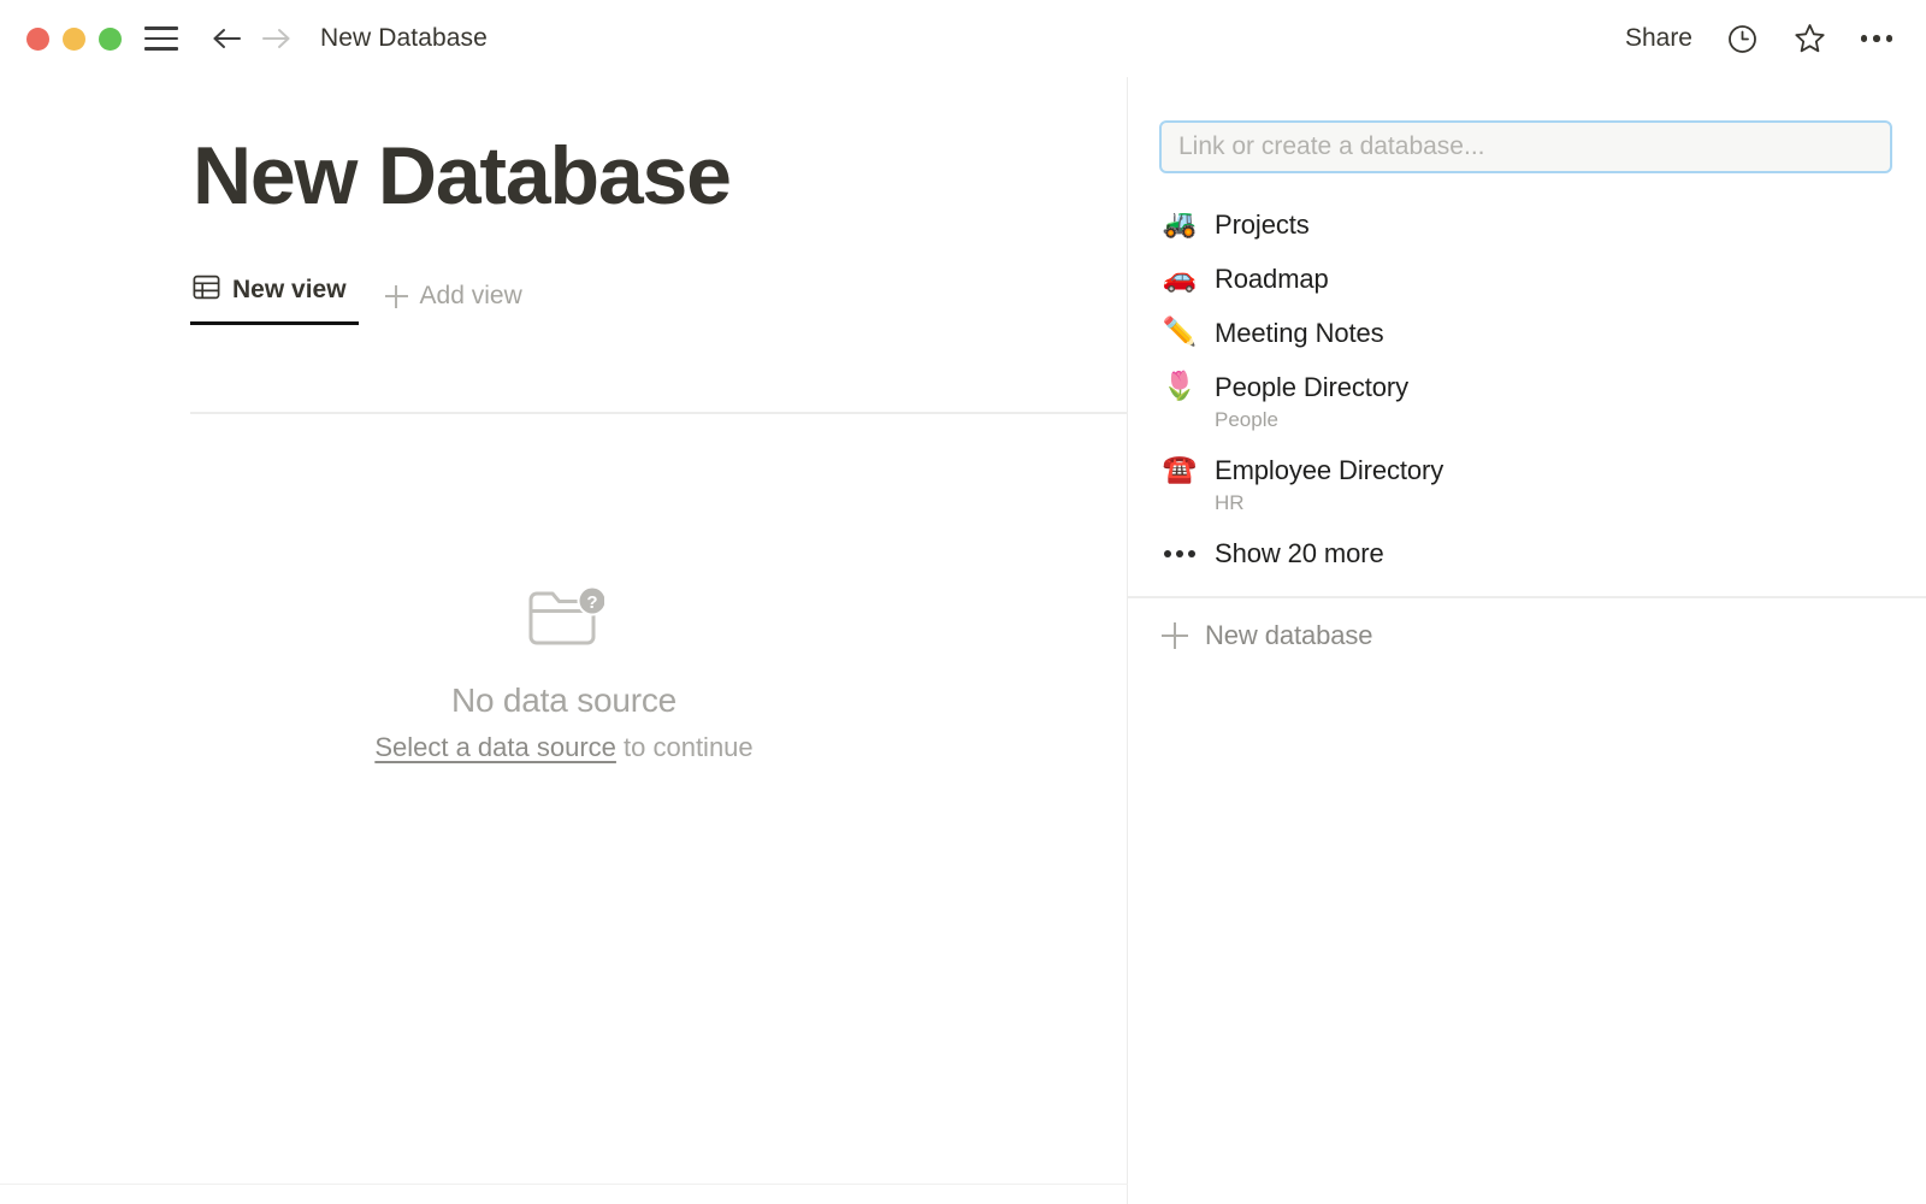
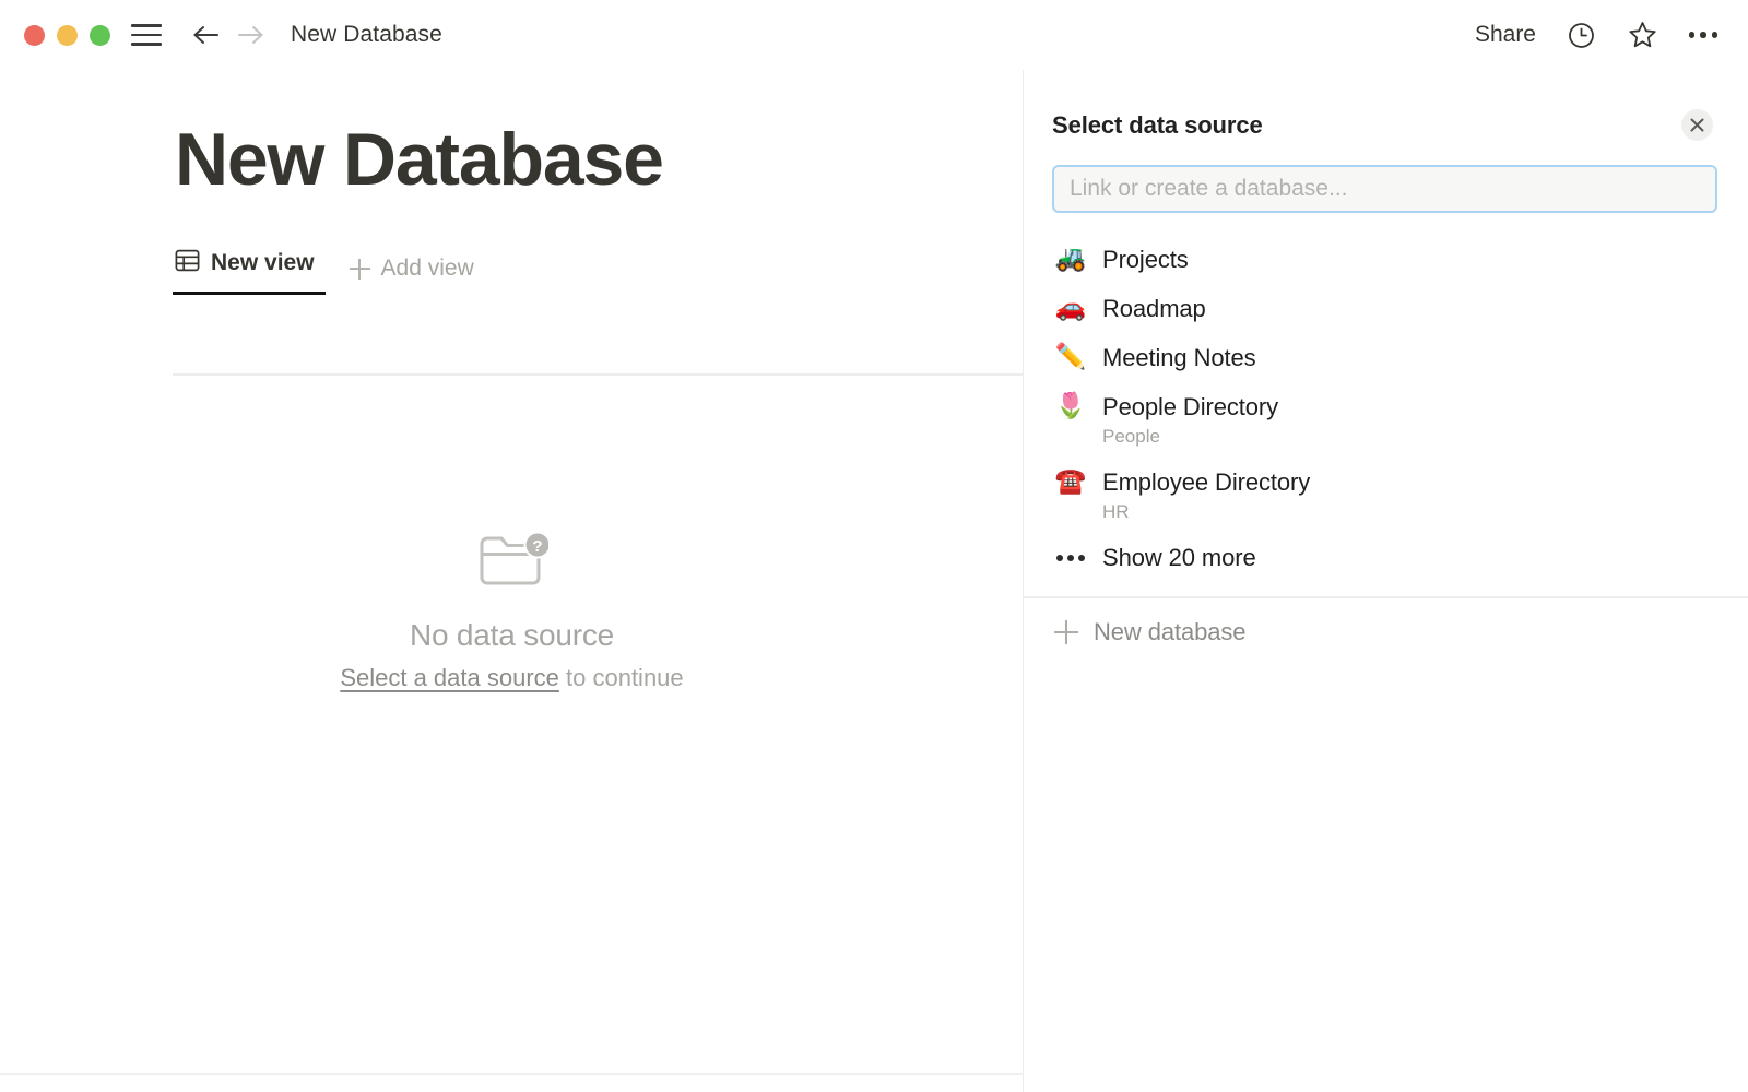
  New Database
  Share
  New Database
  New view
  Add view
  ?
  No data source
  Select a data source to continue
+ Select data source
  Link or create a database...
  🚜
  Projects
  🚗
  Roadmap
  ✏️
  Meeting Notes
  🌷
  People Directory
  People
  ☎️
  Employee Directory
  HR
  Show 20 more
  New database
